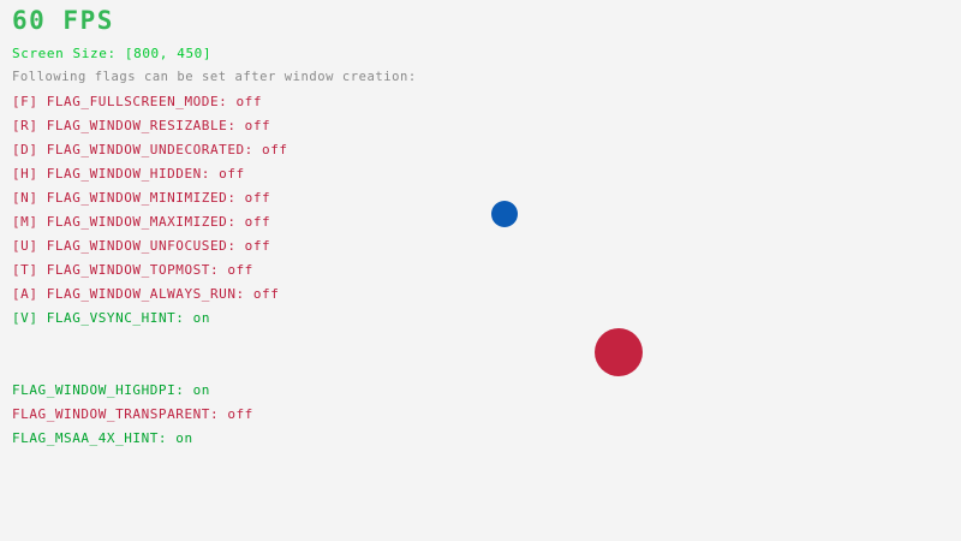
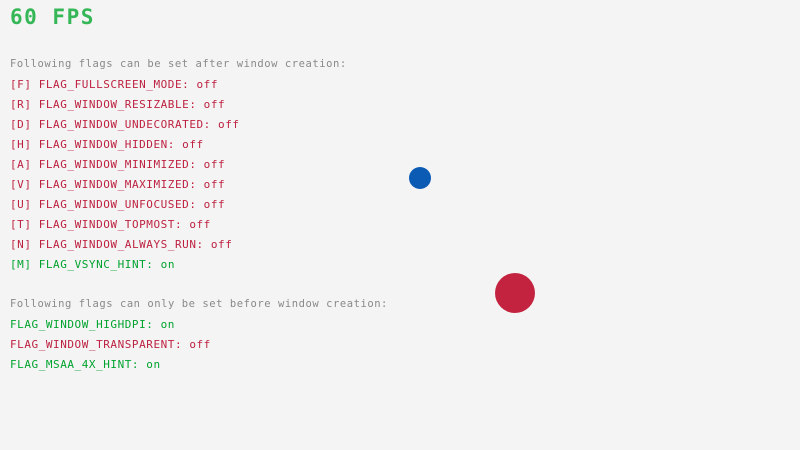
  60 FPS
- Screen Size: [800, 450]
  Following flags can be set after window creation:
  [F] FLAG_FULLSCREEN_MODE: off
  [R] FLAG_WINDOW_RESIZABLE: off
  [D] FLAG_WINDOW_UNDECORATED: off
  [H] FLAG_WINDOW_HIDDEN: off
- [N] FLAG_WINDOW_MINIMIZED: off
+ [A] FLAG_WINDOW_MINIMIZED: off
- [M] FLAG_WINDOW_MAXIMIZED: off
+ [V] FLAG_WINDOW_MAXIMIZED: off
  [U] FLAG_WINDOW_UNFOCUSED: off
  [T] FLAG_WINDOW_TOPMOST: off
- [A] FLAG_WINDOW_ALWAYS_RUN: off
+ [N] FLAG_WINDOW_ALWAYS_RUN: off
- [V] FLAG_VSYNC_HINT: on
+ [M] FLAG_VSYNC_HINT: on
+ Following flags can only be set before window creation:
  FLAG_WINDOW_HIGHDPI: on
  FLAG_WINDOW_TRANSPARENT: off
  FLAG_MSAA_4X_HINT: on
